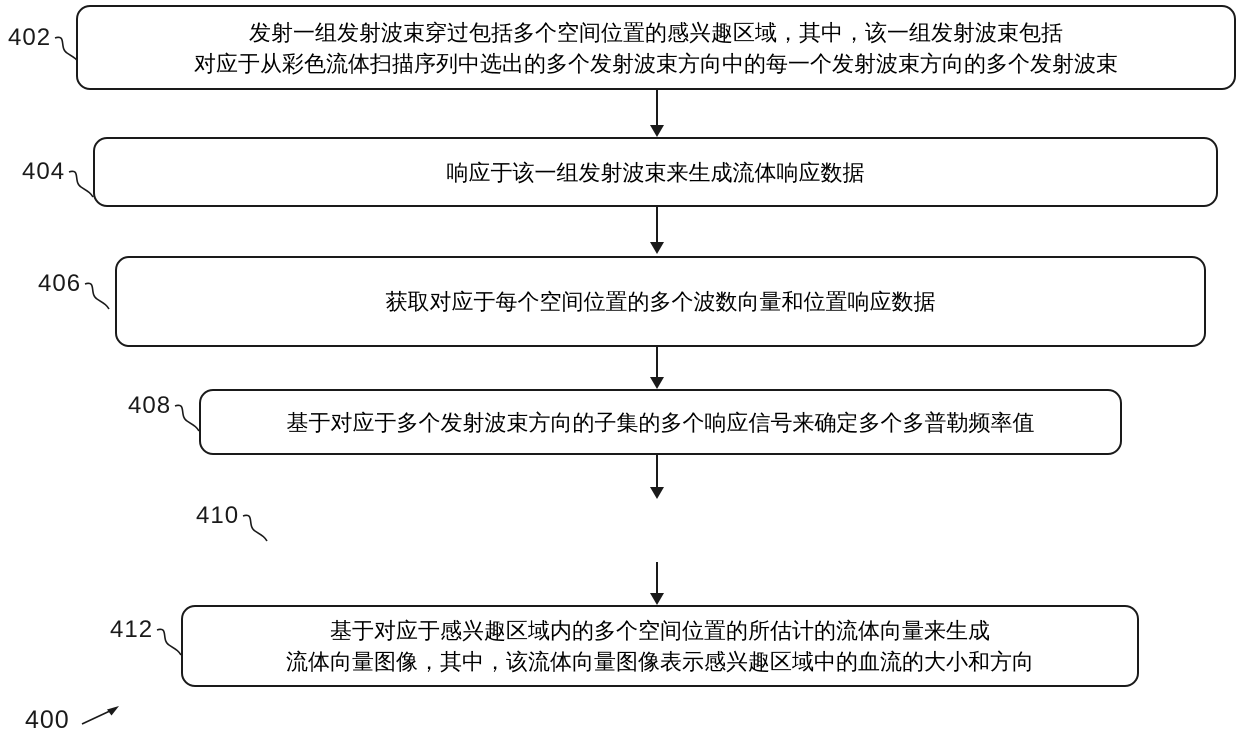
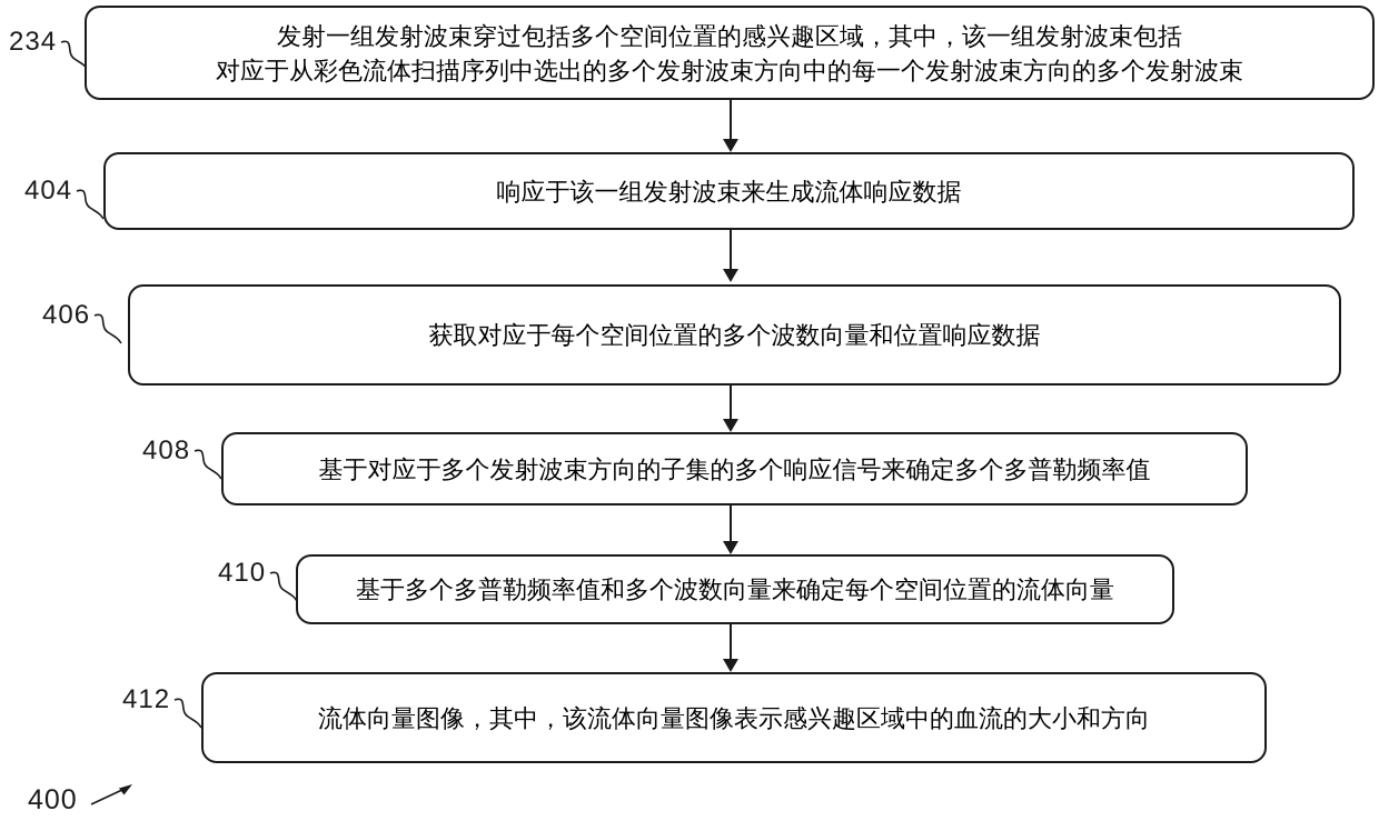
- 402
+ 234
  发射一组发射波束穿过包括多个空间位置的感兴趣区域，其中，该一组发射波束包括
  对应于从彩色流体扫描序列中选出的多个发射波束方向中的每一个发射波束方向的多个发射波束
  404
  响应于该一组发射波束来生成流体响应数据
  406
  获取对应于每个空间位置的多个波数向量和位置响应数据
  408
  基于对应于多个发射波束方向的子集的多个响应信号来确定多个多普勒频率值
  410
+ 基于多个多普勒频率值和多个波数向量来确定每个空间位置的流体向量
  412
- 基于对应于感兴趣区域内的多个空间位置的所估计的流体向量来生成
  流体向量图像，其中，该流体向量图像表示感兴趣区域中的血流的大小和方向
  400
